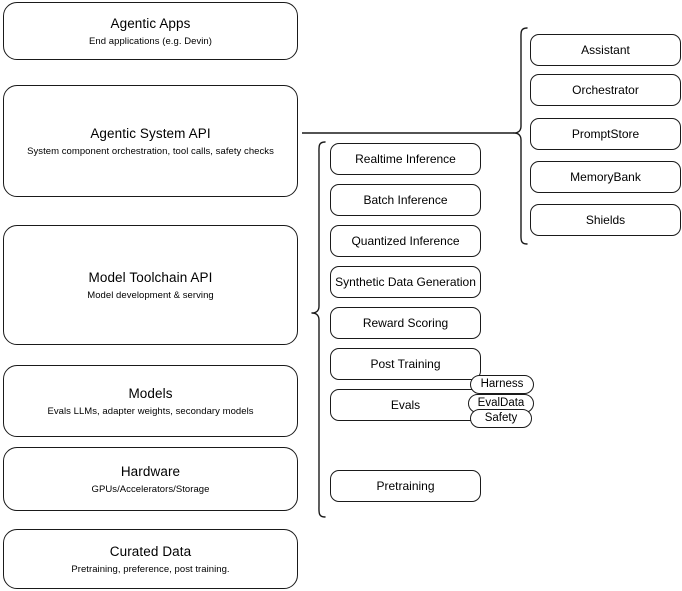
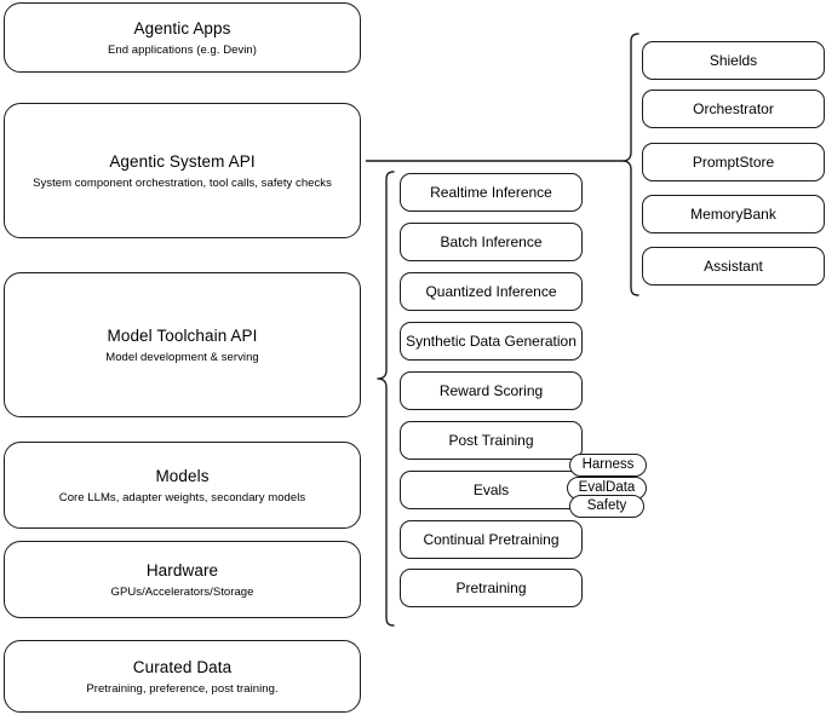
  Agentic Apps
  End applications (e.g. Devin)
  Agentic System API
  System component orchestration, tool calls, safety checks
  Model Toolchain API
  Model development & serving
  Models
- Evals LLMs, adapter weights, secondary models
+ Core LLMs, adapter weights, secondary models
  Hardware
  GPUs/Accelerators/Storage
  Curated Data
  Pretraining, preference, post training.
  Realtime Inference
  Batch Inference
  Quantized Inference
  Synthetic Data Generation
  Reward Scoring
  Post Training
  Evals
+ Continual Pretraining
  Pretraining
  Harness
  EvalData
  Safety
- Assistant
+ Shields
  Orchestrator
  PromptStore
  MemoryBank
- Shields
+ Assistant
